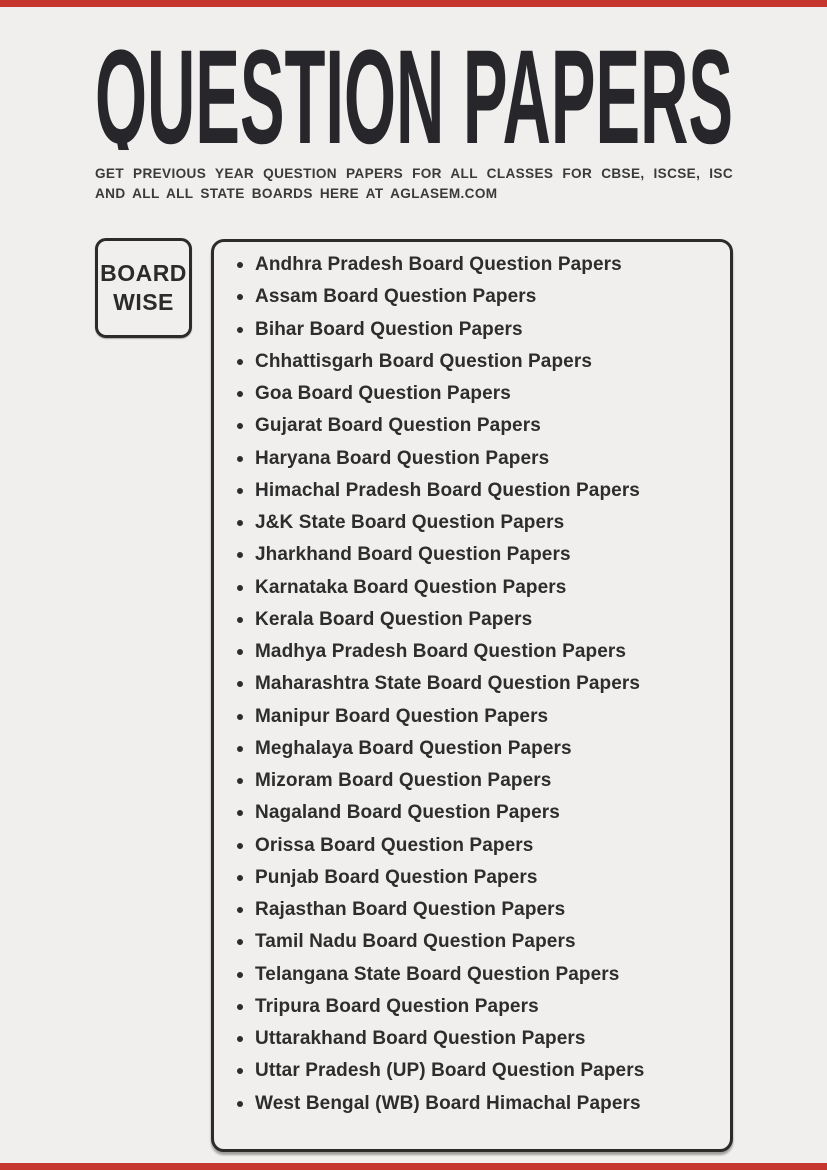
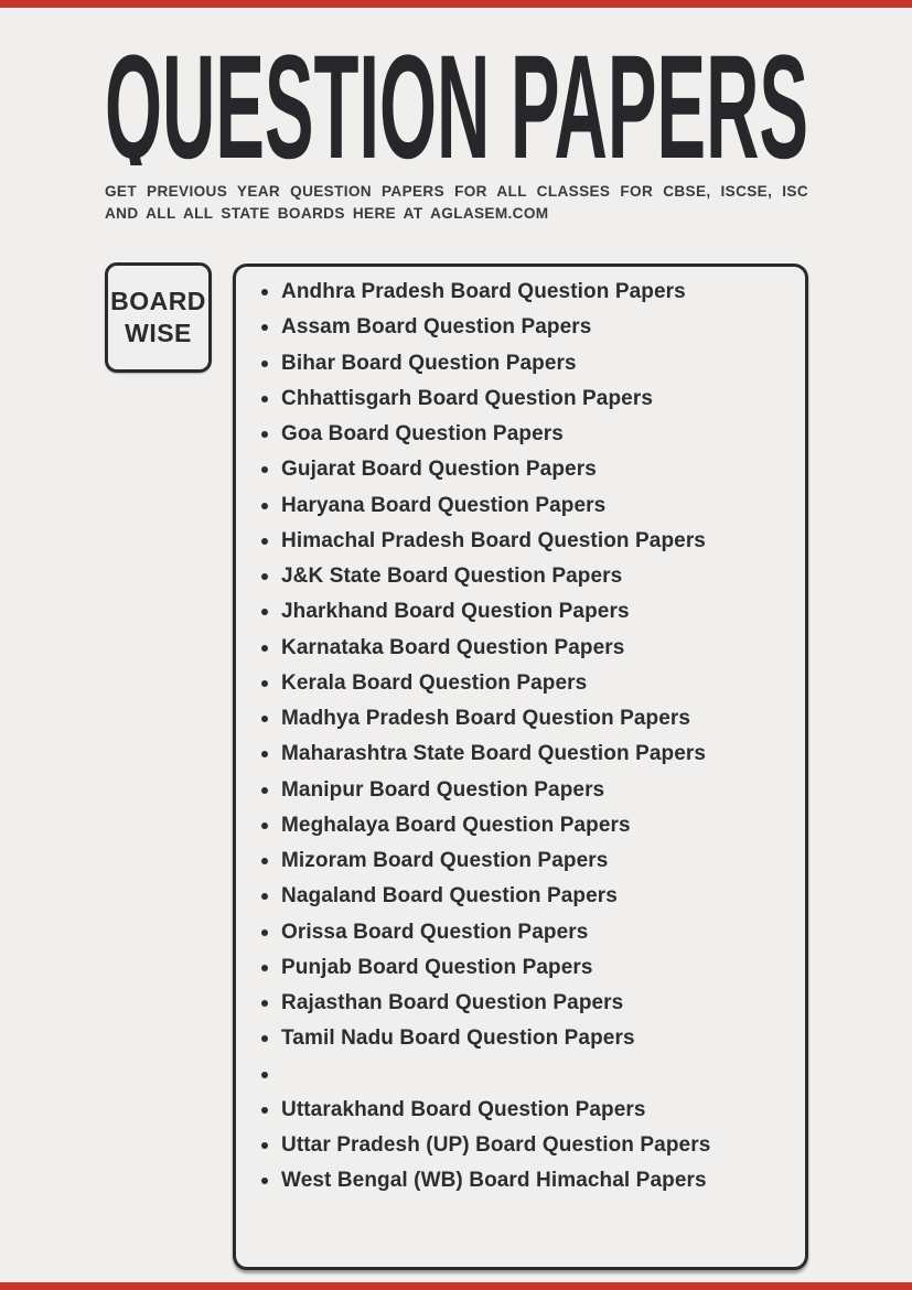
  QUESTION PAPERS
  GET PREVIOUS YEAR QUESTION PAPERS FOR ALL CLASSES FOR CBSE, ISCSE, ISC AND ALL ALL STATE BOARDS HERE AT AGLASEM.COM
  BOARD
  WISE
  Andhra Pradesh Board Question Papers
  Assam Board Question Papers
  Bihar Board Question Papers
  Chhattisgarh Board Question Papers
  Goa Board Question Papers
  Gujarat Board Question Papers
  Haryana Board Question Papers
  Himachal Pradesh Board Question Papers
  J&K State Board Question Papers
  Jharkhand Board Question Papers
  Karnataka Board Question Papers
  Kerala Board Question Papers
  Madhya Pradesh Board Question Papers
  Maharashtra State Board Question Papers
  Manipur Board Question Papers
  Meghalaya Board Question Papers
  Mizoram Board Question Papers
  Nagaland Board Question Papers
  Orissa Board Question Papers
  Punjab Board Question Papers
  Rajasthan Board Question Papers
  Tamil Nadu Board Question Papers
- Telangana State Board Question Papers
- Tripura Board Question Papers
  Uttarakhand Board Question Papers
  Uttar Pradesh (UP) Board Question Papers
  West Bengal (WB) Board Himachal Papers
